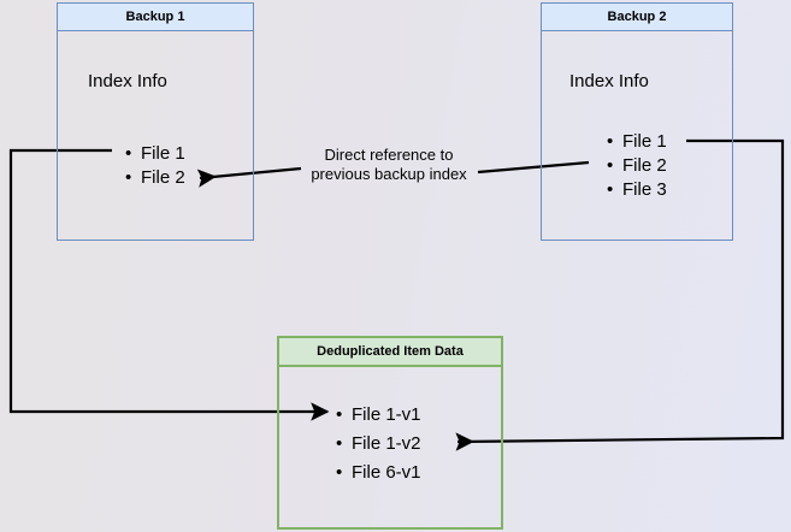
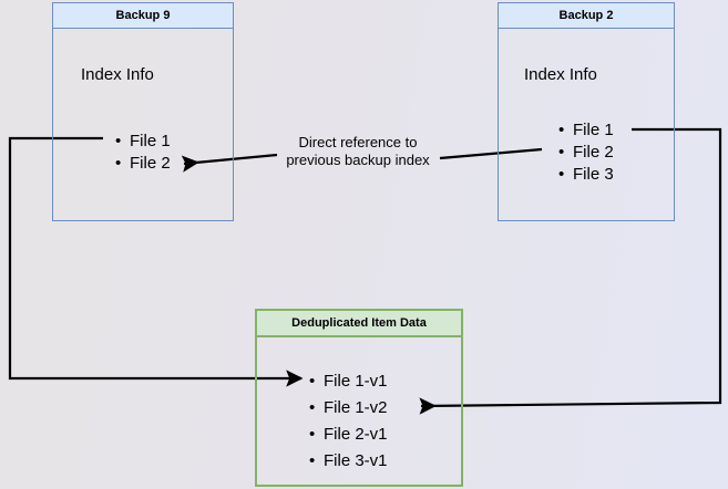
- Backup 1
+ Backup 9
  Index Info
  File 1
  File 2
  Backup 2
  Index Info
  File 1
  File 2
  File 3
  Deduplicated Item Data
  File 1-v1
  File 1-v2
+ File 2-v1
- File 6-v1
+ File 3-v1
  Direct reference to
  previous backup index
